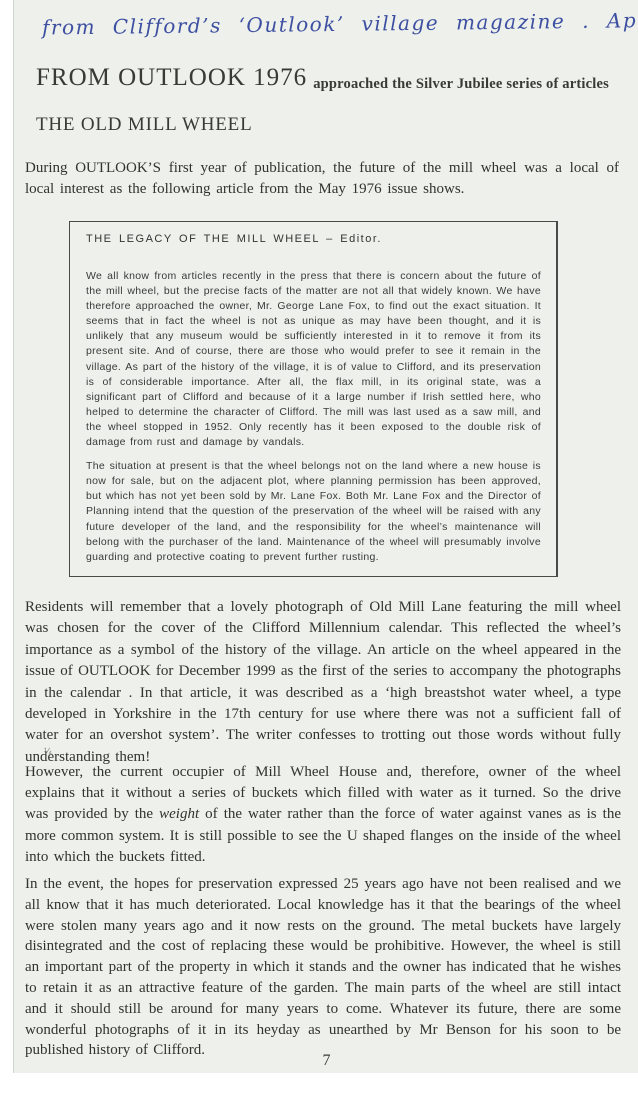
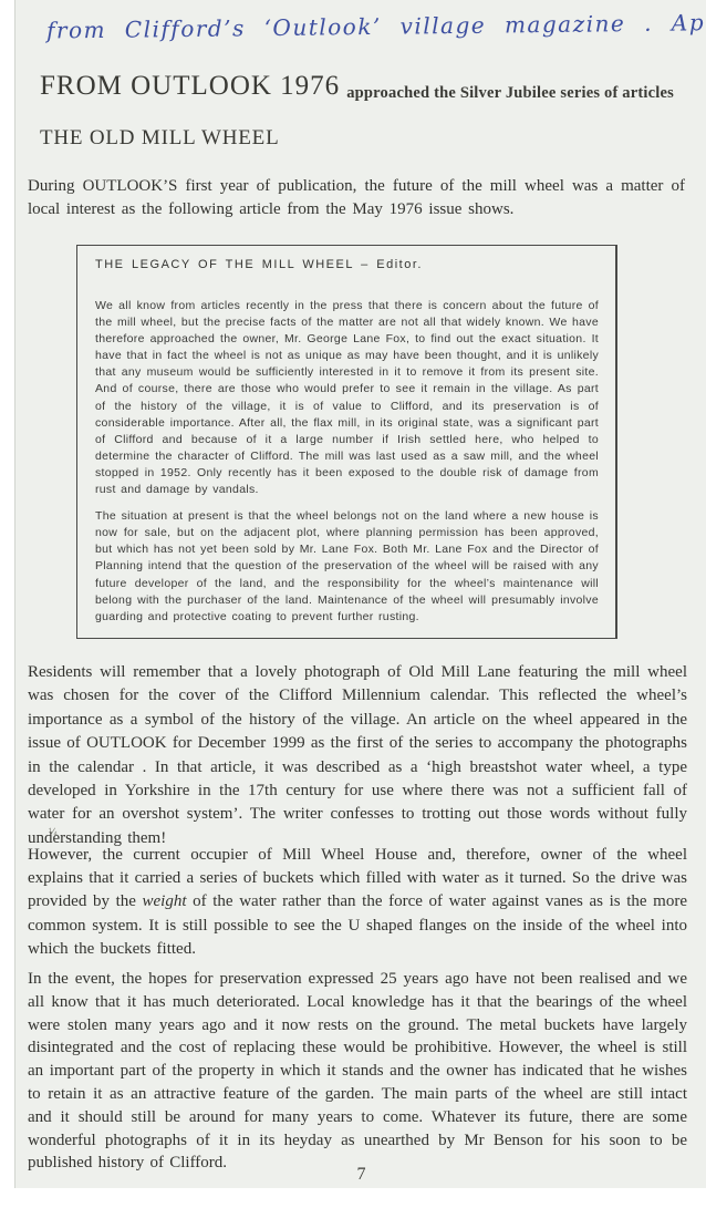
  from Clifford’s ‘Outlook’ village magazine . Ap
  FROM OUTLOOK 1976
  approached the Silver Jubilee series of articles
  THE OLD MILL WHEEL
- During OUTLOOK’S first year of publication, the future of the mill wheel was a local of local interest as the following article from the May 1976 issue shows.
+ During OUTLOOK’S first year of publication, the future of the mill wheel was a matter of local interest as the following article from the May 1976 issue shows.
  THE LEGACY OF THE MILL WHEEL – Editor.
- We all know from articles recently in the press that there is concern about the future of the mill wheel, but the precise facts of the matter are not all that widely known. We have therefore approached the owner, Mr. George Lane Fox, to find out the exact situation. It seems that in fact the wheel is not as unique as may have been thought, and it is unlikely that any museum would be sufficiently interested in it to remove it from its present site. And of course, there are those who would prefer to see it remain in the village. As part of the history of the village, it is of value to Clifford, and its preservation is of considerable importance. After all, the flax mill, in its original state, was a significant part of Clifford and because of it a large number if Irish settled here, who helped to determine the character of Clifford. The mill was last used as a saw mill, and the wheel stopped in 1952. Only recently has it been exposed to the double risk of damage from rust and damage by vandals.
+ We all know from articles recently in the press that there is concern about the future of the mill wheel, but the precise facts of the matter are not all that widely known. We have therefore approached the owner, Mr. George Lane Fox, to find out the exact situation. It have that in fact the wheel is not as unique as may have been thought, and it is unlikely that any museum would be sufficiently interested in it to remove it from its present site. And of course, there are those who would prefer to see it remain in the village. As part of the history of the village, it is of value to Clifford, and its preservation is of considerable importance. After all, the flax mill, in its original state, was a significant part of Clifford and because of it a large number if Irish settled here, who helped to determine the character of Clifford. The mill was last used as a saw mill, and the wheel stopped in 1952. Only recently has it been exposed to the double risk of damage from rust and damage by vandals.
  The situation at present is that the wheel belongs not on the land where a new house is now for sale, but on the adjacent plot, where planning permission has been approved, but which has not yet been sold by Mr. Lane Fox. Both Mr. Lane Fox and the Director of Planning intend that the question of the preservation of the wheel will be raised with any future developer of the land, and the responsibility for the wheel’s maintenance will belong with the purchaser of the land. Maintenance of the wheel will presumably involve guarding and protective coating to prevent further rusting.
  Residents will remember that a lovely photograph of Old Mill Lane featuring the mill wheel was chosen for the cover of the Clifford Millennium calendar. This reflected the wheel’s importance as a symbol of the history of the village. An article on the wheel appeared in the issue of OUTLOOK for December 1999 as the first of the series to accompany the photographs in the calendar . In that article, it was described as a ‘high breastshot water wheel, a type developed in Yorkshire in the 17th century for use where there was not a sufficient fall of water for an overshot system’. The writer confesses to trotting out those words without fully understanding them!
  ¼
- However, the current occupier of Mill Wheel House and, therefore, owner of the wheel explains that it without a series of buckets which filled with water as it turned. So the drive was provided by the weight of the water rather than the force of water against vanes as is the more common system. It is still possible to see the U shaped flanges on the inside of the wheel into which the buckets fitted.
+ However, the current occupier of Mill Wheel House and, therefore, owner of the wheel explains that it carried a series of buckets which filled with water as it turned. So the drive was provided by the weight of the water rather than the force of water against vanes as is the more common system. It is still possible to see the U shaped flanges on the inside of the wheel into which the buckets fitted.
  In the event, the hopes for preservation expressed 25 years ago have not been realised and we all know that it has much deteriorated. Local knowledge has it that the bearings of the wheel were stolen many years ago and it now rests on the ground. The metal buckets have largely disintegrated and the cost of replacing these would be prohibitive. However, the wheel is still an important part of the property in which it stands and the owner has indicated that he wishes to retain it as an attractive feature of the garden. The main parts of the wheel are still intact and it should still be around for many years to come. Whatever its future, there are some wonderful photographs of it in its heyday as unearthed by Mr Benson for his soon to be published history of Clifford.
  7
